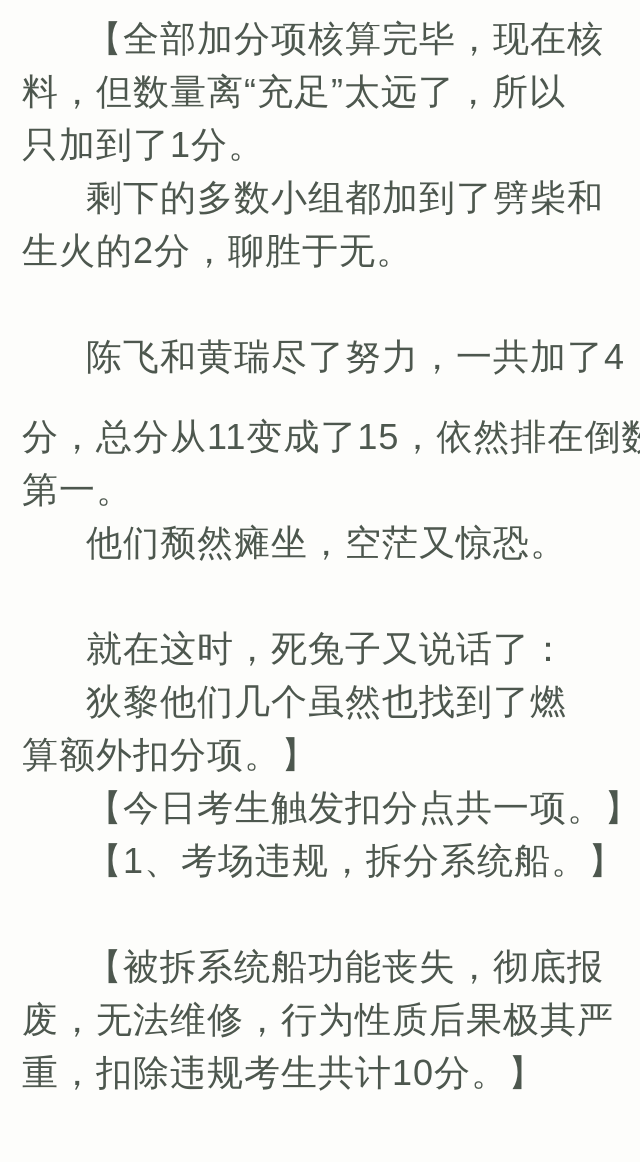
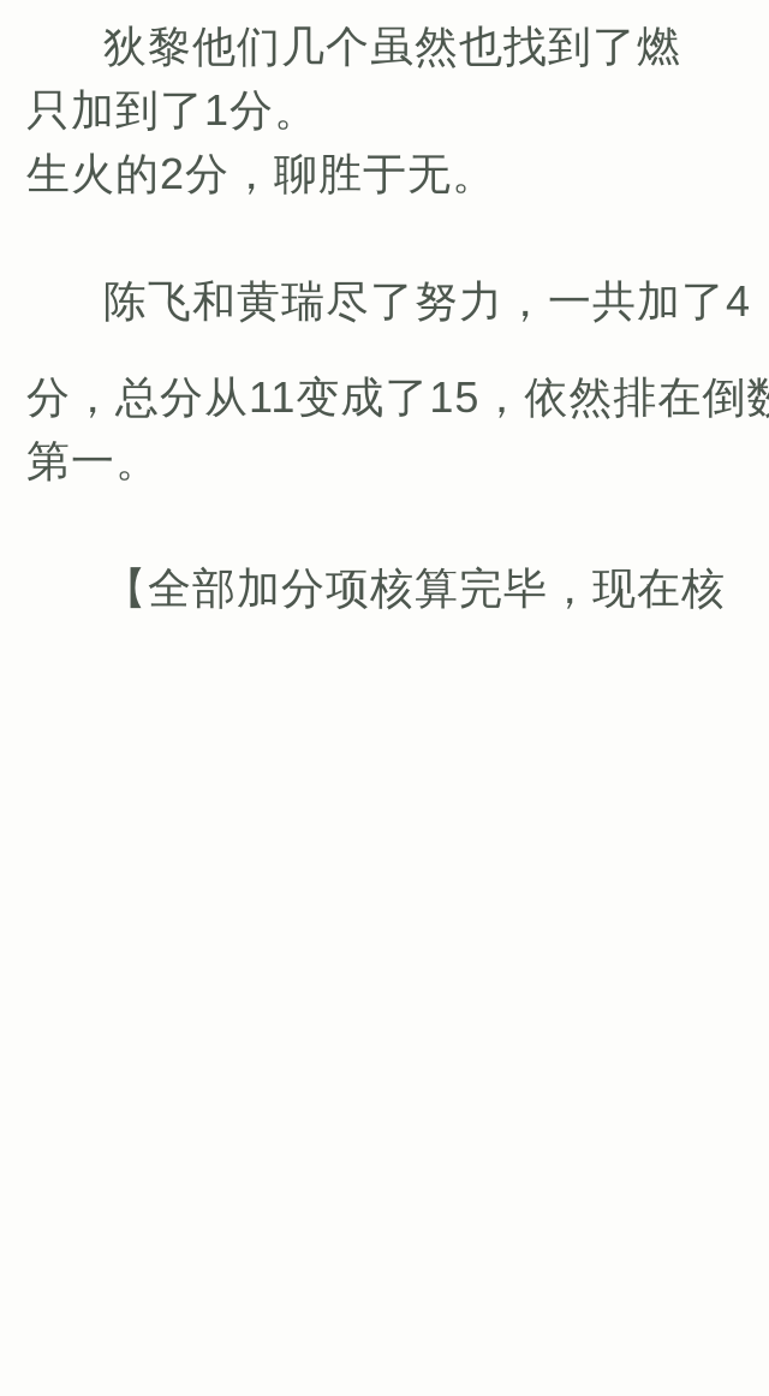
- 【全部加分项核算完毕，现在核
+ 狄黎他们几个虽然也找到了燃
- 料，但数量离“充足”太远了，所以
  只加到了1分。
- 剩下的多数小组都加到了劈柴和
  生火的2分，聊胜于无。
  陈飞和黄瑞尽了努力，一共加了4
  分，总分从11变成了15，依然排在倒
  第一。
- 他们颓然瘫坐，空茫又惊恐。
- 就在这时，死兔子又说话了：
- 狄黎他们几个虽然也找到了燃
+ 【全部加分项核算完毕，现在核
- 算额外扣分项。】
- 【今日考生触发扣分点共一项。】
- 【1、考场违规，拆分系统船。】
- 【被拆系统船功能丧失，彻底报
- 废，无法维修，行为性质后果极其严
- 重，扣除违规考生共计10分。】
